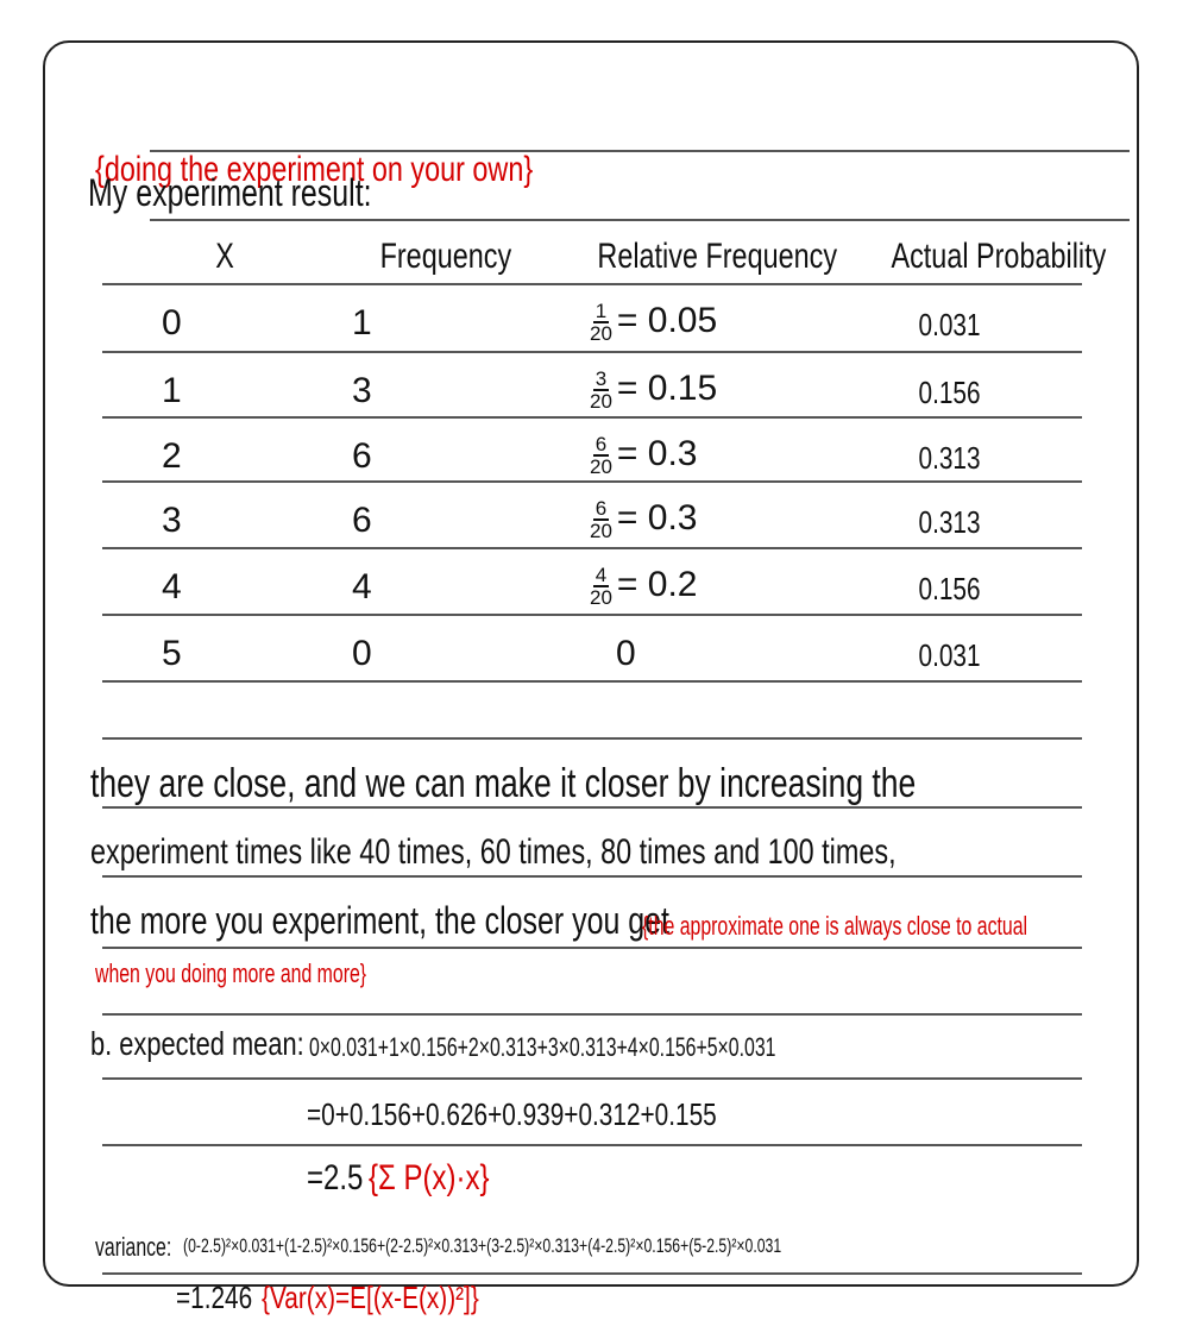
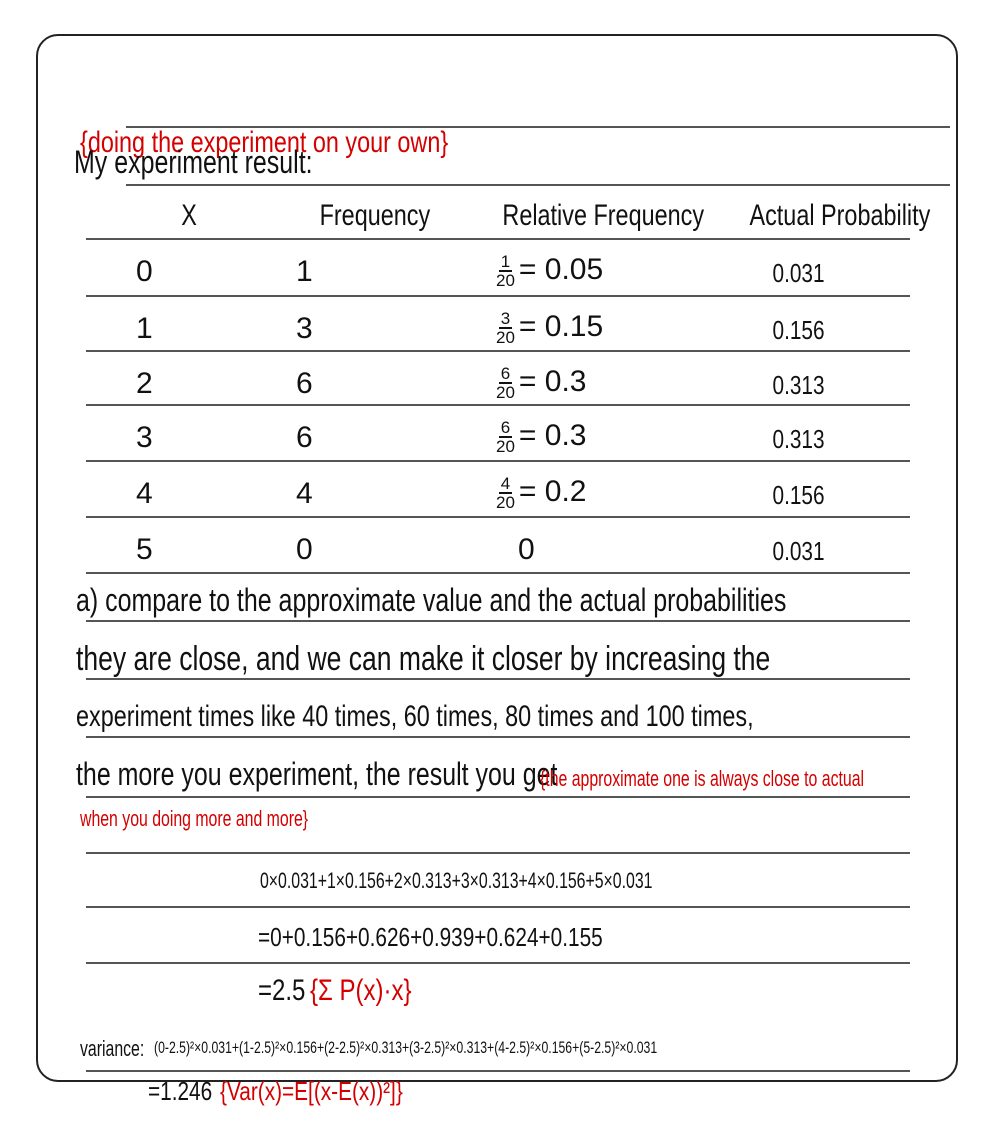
  {doing the experiment on your own}
  My experiment result:
  X
  Frequency
  Relative Frequency
  Actual Probability
  0
  1
  1
  20
  = 0.05
  0.031
  1
  3
  3
  20
  = 0.15
  0.156
  2
  6
  6
  20
  = 0.3
  0.313
  3
  6
  6
  20
  = 0.3
  0.313
  4
  4
  4
  20
  = 0.2
  0.156
  5
  0
  0
  0.031
+ a) compare to the approximate value and the actual probabilities
  they are close, and we can make it closer by increasing the
  experiment times like 40 times, 60 times, 80 times and 100 times,
- the more you experiment, the closer you get
+ the more you experiment, the result you get
  {the approximate one is always close to actual
  when you doing more and more}
- b. expected mean:
  0×0.031+1×0.156+2×0.313+3×0.313+4×0.156+5×0.031
- =0+0.156+0.626+0.939+0.312+0.155
+ =0+0.156+0.626+0.939+0.624+0.155
  =2.5
  {Σ P(x)·x}
  variance:
  (0-2.5)²×0.031+(1-2.5)²×0.156+(2-2.5)²×0.313+(3-2.5)²×0.313+(4-2.5)²×0.156+(5-2.5)²×0.031
  =1.246
  {Var(x)=E[(x-E(x))²]}
